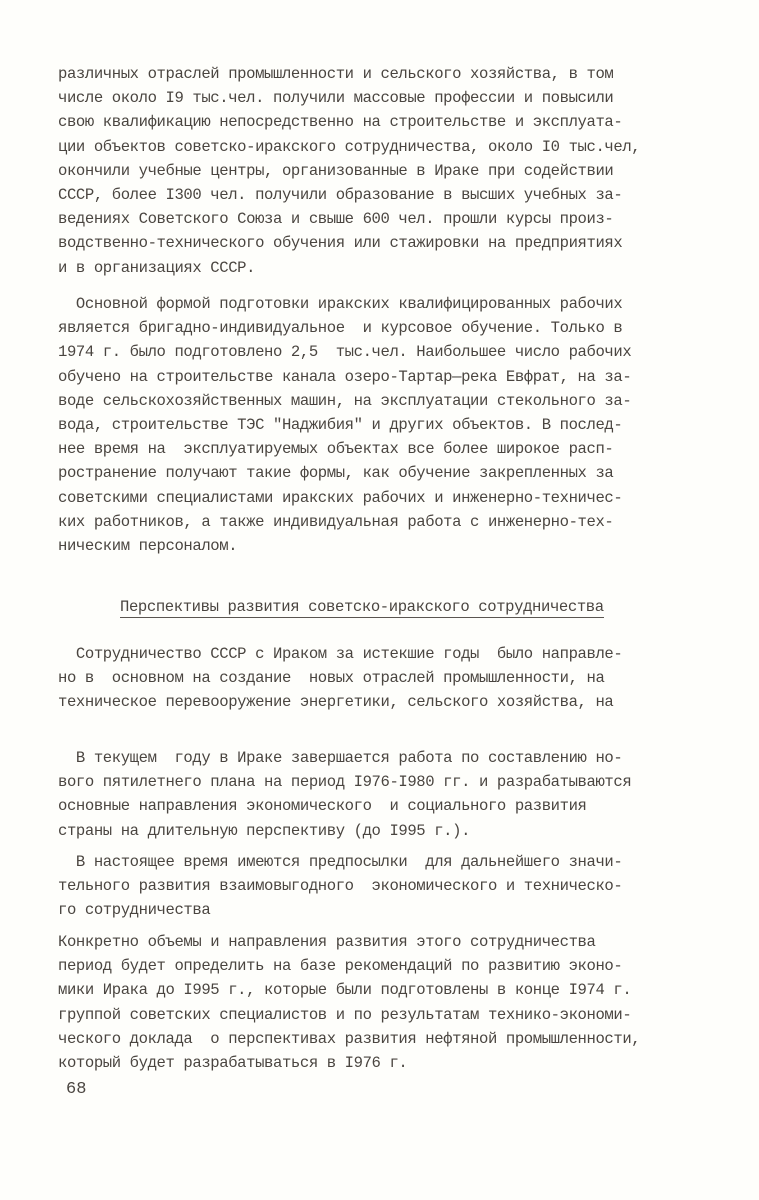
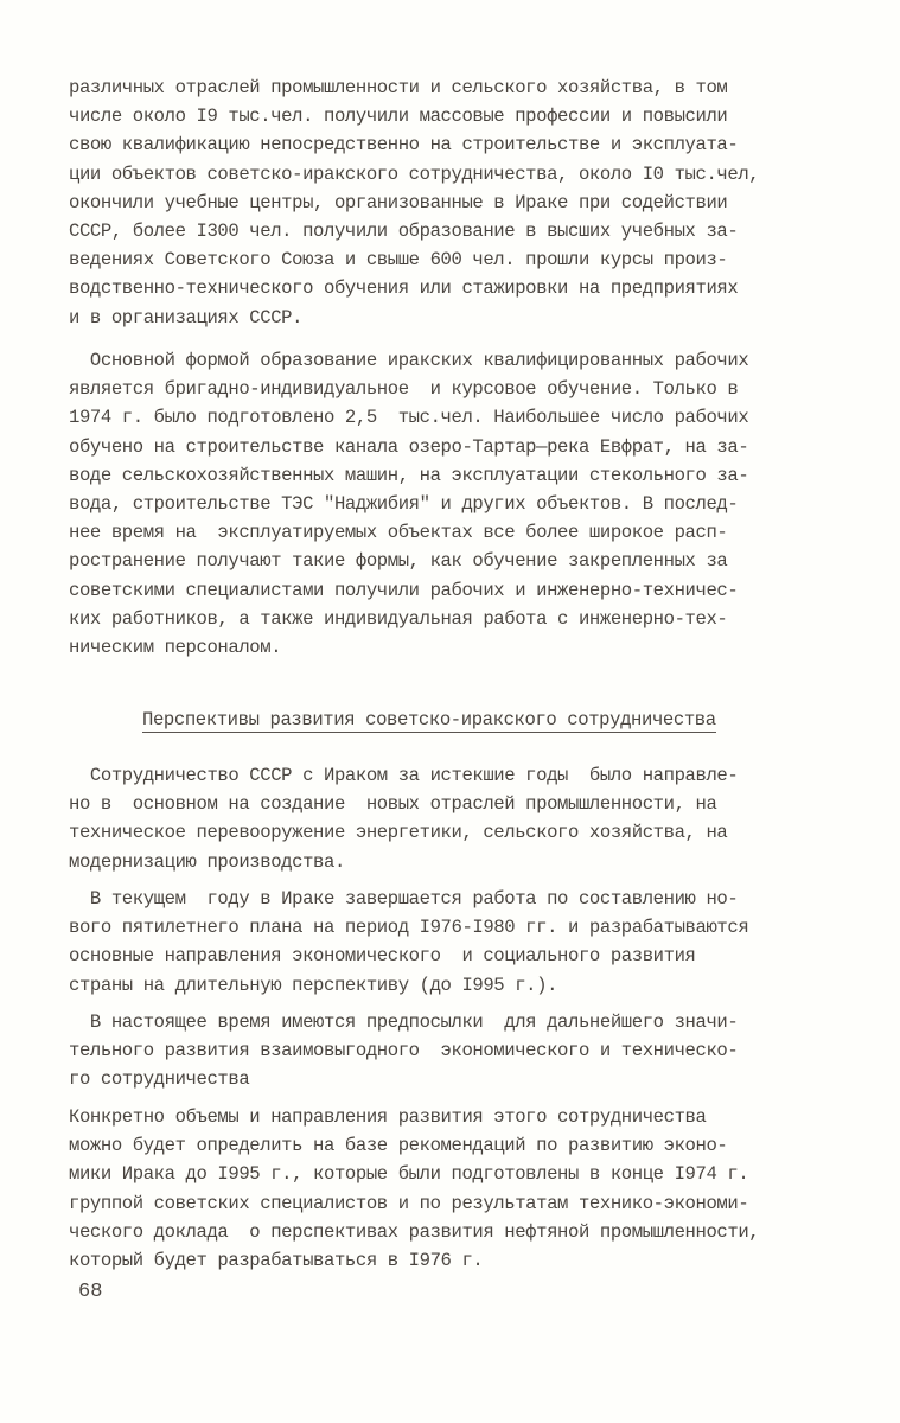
  различных отраслей промышленности и сельского хозяйства, в том
  числе около I9 тыс.чел. получили массовые профессии и повысили
  свою квалификацию непосредственно на строительстве и эксплуата-
  ции объектов советско-иракского сотрудничества, около I0 тыс.чел,
  окончили учебные центры, организованные в Ираке при содействии
  СССР, более I300 чел. получили образование в высших учебных за-
  ведениях Советского Союза и свыше 600 чел. прошли курсы произ-
  водственно-технического обучения или стажировки на предприятиях
  и в организациях СССР.
- Основной формой подготовки иракских квалифицированных рабочих
+ Основной формой образование иракских квалифицированных рабочих
  является бригадно-индивидуальное и курсовое обучение. Только в
  1974 г. было подготовлено 2,5 тыс.чел. Наибольшее число рабочих
  обучено на строительстве канала озеро-Тартар—река Евфрат, на за-
  воде сельскохозяйственных машин, на эксплуатации стекольного за-
  вода, строительстве ТЭС "Наджибия" и других объектов. В послед-
  нее время на эксплуатируемых объектах все более широкое расп-
  ространение получают такие формы, как обучение закрепленных за
- советскими специалистами иракских рабочих и инженерно-техничес-
+ советскими специалистами получили рабочих и инженерно-техничес-
  ких работников, а также индивидуальная работа с инженерно-тех-
  ническим персоналом.
  Перспективы развития советско-иракского сотрудничества
  Сотрудничество СССР с Ираком за истекшие годы было направле-
  но в основном на создание новых отраслей промышленности, на
  техническое перевооружение энергетики, сельского хозяйства, на
+ модернизацию производства.
  В текущем году в Ираке завершается работа по составлению но-
  вого пятилетнего плана на период I976-I980 гг. и разрабатываются
  основные направления экономического и социального развития
  страны на длительную перспективу (до I995 г.).
  В настоящее время имеются предпосылки для дальнейшего значи-
  тельного развития взаимовыгодного экономического и техническо-
  го сотрудничества
  Конкретно объемы и направления развития этого сотрудничества
- период будет определить на базе рекомендаций по развитию эконо-
+ можно будет определить на базе рекомендаций по развитию эконо-
  мики Ирака до I995 г., которые были подготовлены в конце I974 г.
  группой советских специалистов и по результатам технико-экономи-
  ческого доклада о перспективах развития нефтяной промышленности,
  который будет разрабатываться в I976 г.
  68
